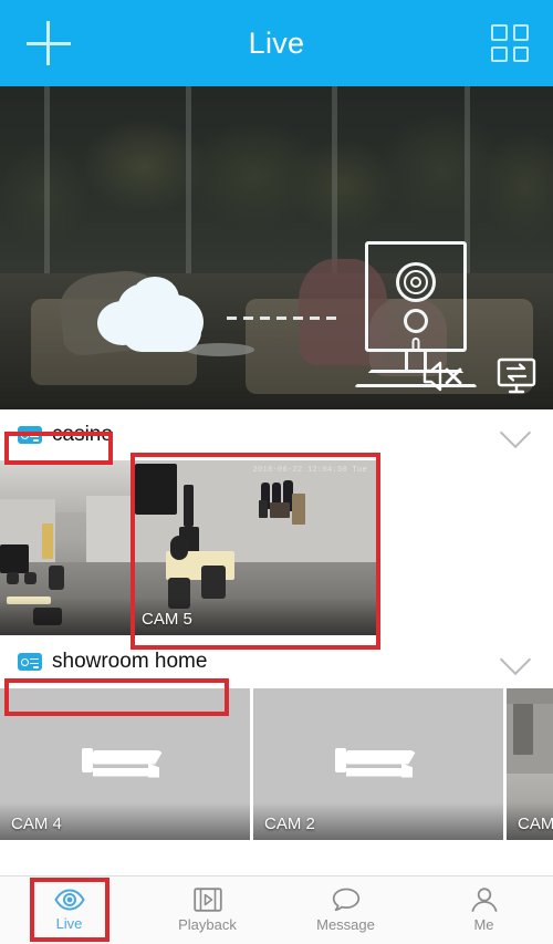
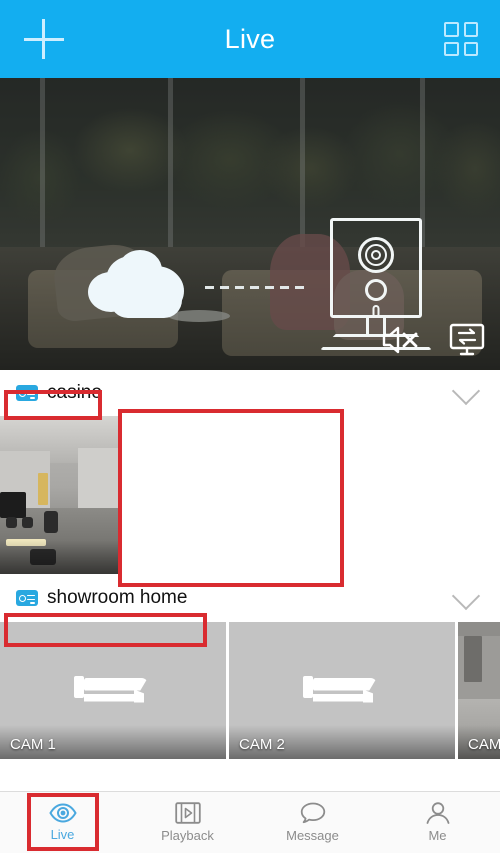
  Live
  casino
- 2018-06-22 12:04:50 Tue
- CAM 5
  showroom home
- CAM 4
+ CAM 1
  CAM 2
  CAM
  Live
  Playback
  Message
  Me
